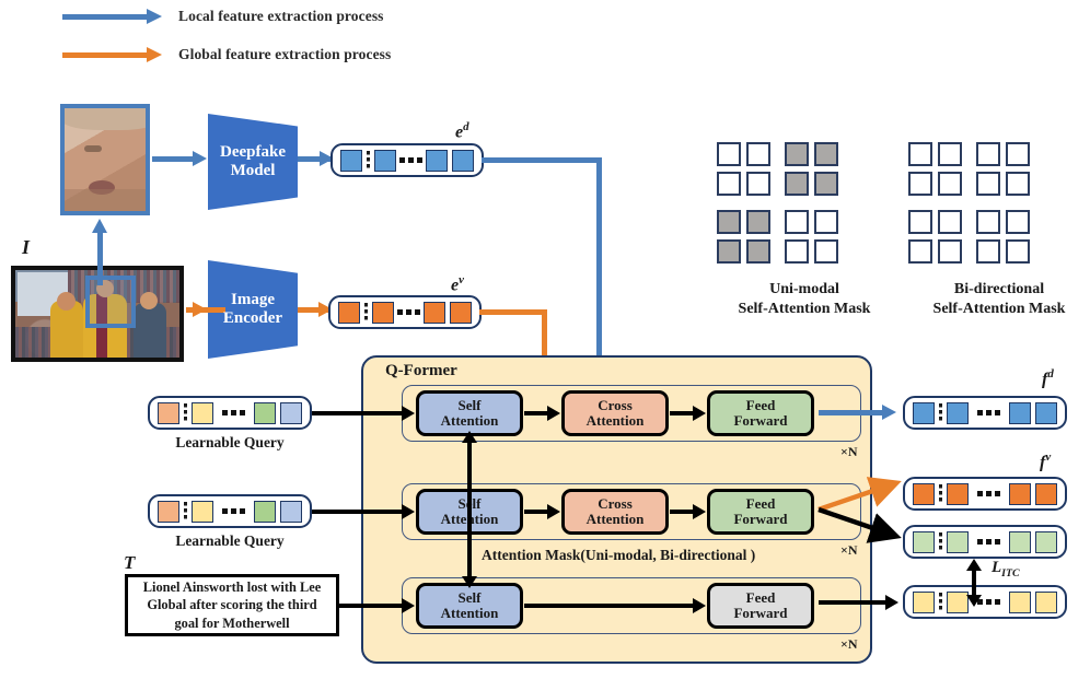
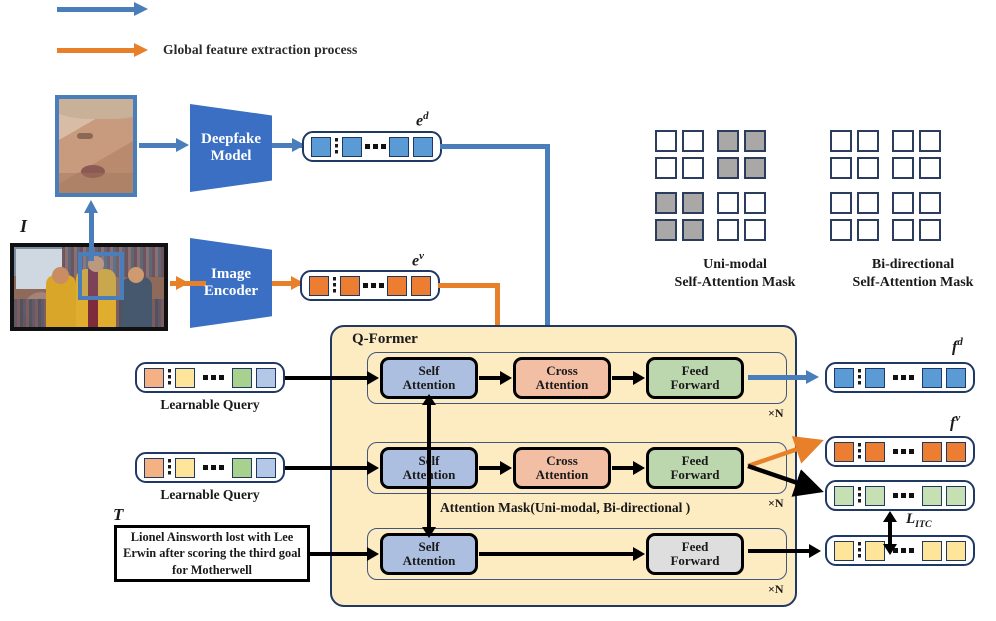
- Local feature extraction process
  Global feature extraction process
  I
  Deepfake
  Model
  Image
  Encoder
  ed
  ev
  Uni-modal
  Self-Attention Mask
  Bi-directional
  Self-Attention Mask
  Q-Former
  Self
  Attention
  Cross
  Attention
  Feed
  Forward
  ×N
  Slf
  Attetion
  Cross
  Attention
  Feed
  Forward
  ×N
  Self
  Attention
  Feed
  Forward
  ×N
  Attention Mask(Uni-modal, Bi-directional )
  Learnable Query
  Learnable Query
  T
- Lionel Ainsworth lost with Lee Global after scoring the third goal for Motherwell
+ Lionel Ainsworth lost with Lee Erwin after scoring the third goal for Motherwell
  fd
  fv
  LITC
